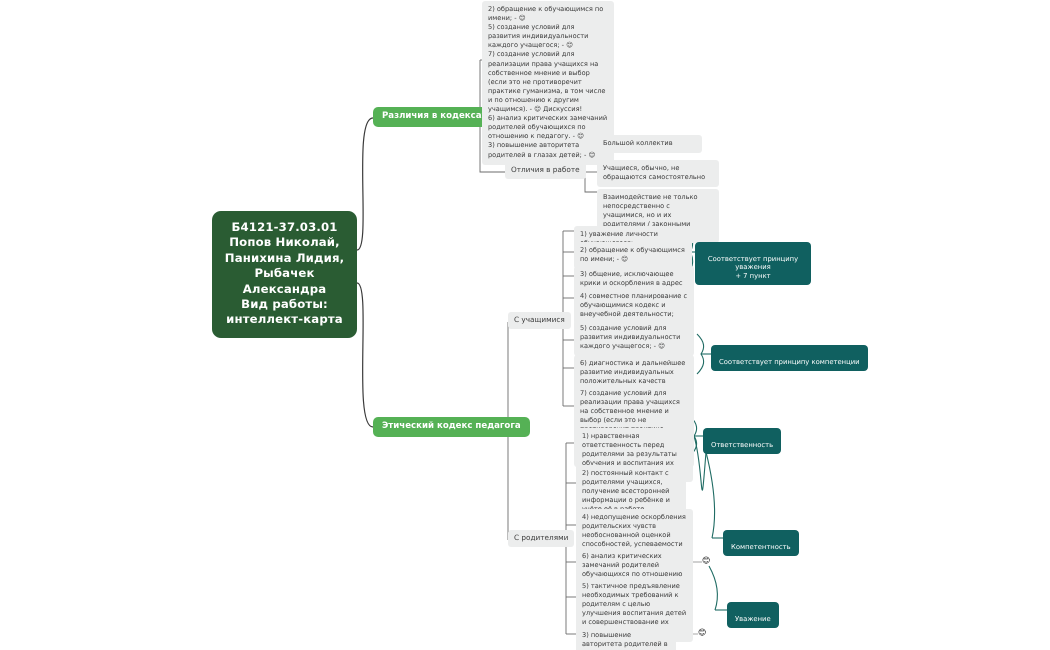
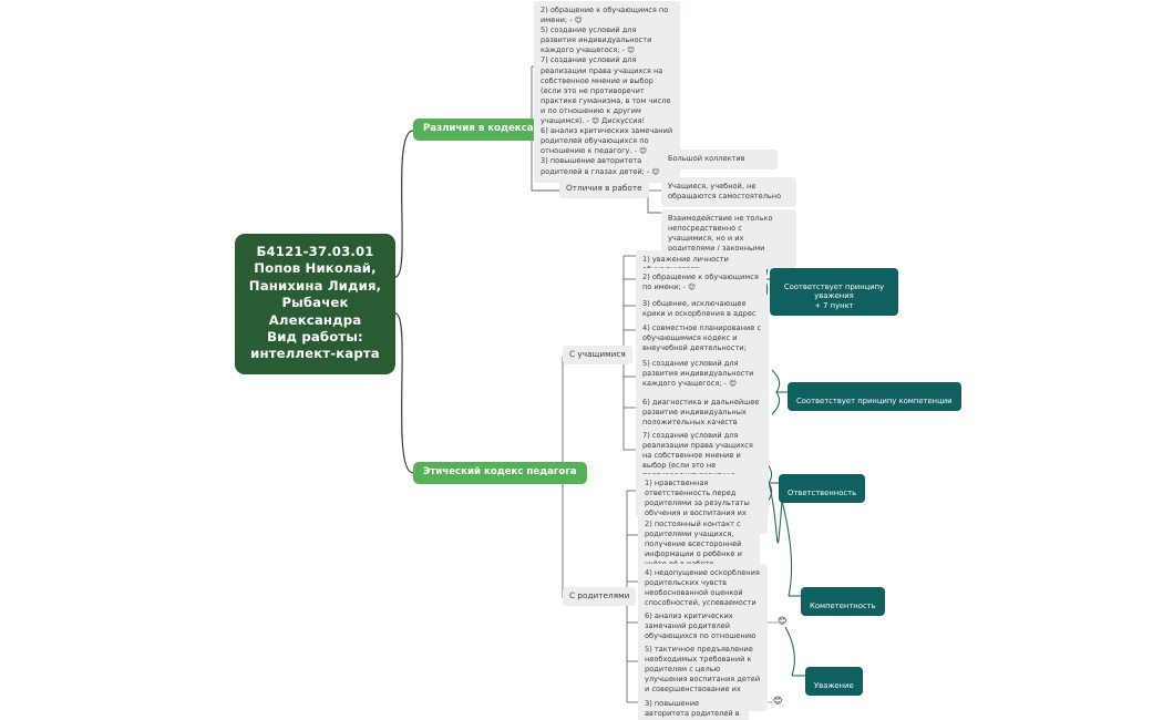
  Б4121-37.03.01
  Попов Николай,
  Панихина Лидия,
  Рыбачек Александра
  Вид работы:
  интеллект-карта
  Различия в кодекса
  Этический кодекс педагога
  2) обращение к обучающимся по имени; - 😊
  5) создание условий для развития индивидуальности каждого учащегося; - 😊
  7) создание условий для собственное мнение и выбор (если это не противоречит практике гуманизма, в том числе и по отношению к другим учащимся). - 😊 Дискуссия!
  3) повышение авторитета родителей в глазах детей; - 😊
  Отличия в работе
  Большой коллектив
- Учащиеся, обычно, не обращаются самостоятельно
+ Учащиеся, учебной, не обращаются самостоятельно
  Взаимодействие не только непосредственно с учащимися, но и их родителями / законными
  С учащимися
  2) обращение к обучающимся по имени; - 😊
  3) общение, исключающее крики и оскорбления в адрес
  4) совместное планирование с обучающимися кодекс и внеучебной деятельности;
  5) создание условий для развития индивидуальности каждого учащегося; - 😊
  6) диагностика и дальнейшее развитие индивидуальных положительных качеств
  С родителями
  1) нравственная ответственность перед родителями за результаты обучения и воспитания их
  4) недопущение оскорбления родительских чувств необоснованной оценкой способностей, успеваемости
  6) анализ критических замечаний родителей обучающихся по отношению
  5) тактичное предъявление необходимых требований к родителям с целью улучшения воспитания детей и совершенствование их
  3) повышение авторитета родителей в
  😊
  😊
  Соответствует принципу уважения
  + 7 пункт
  Соответствует принципу компетенции
  Ответственность
  Компетентность
  Уважение
